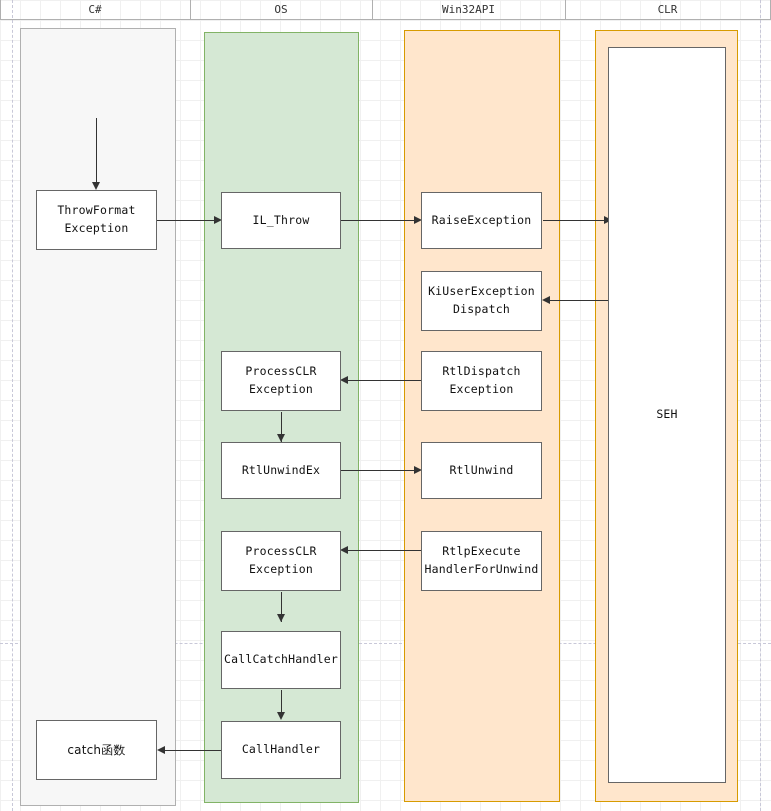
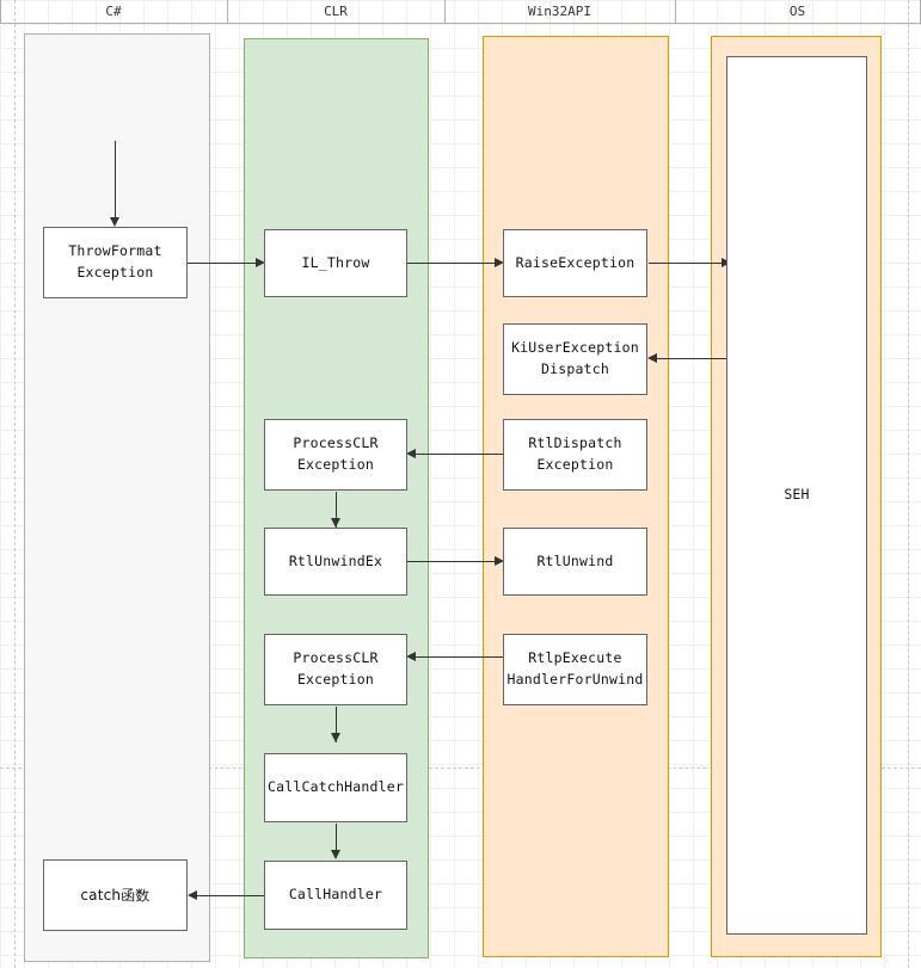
  C#
- OS
+ CLR
  Win32API
- CLR
+ OS
  ThrowFormat
  Exception
  catch函数
  IL_Throw
  ProcessCLR
  Exception
  RtlUnwindEx
  ProcessCLR
  Exception
  CallCatchHandler
  CallHandler
  RaiseException
  KiUserException
  Dispatch
  RtlDispatch
  Exception
  RtlUnwind
  RtlpExecute
  HandlerForUnwind
  SEH
